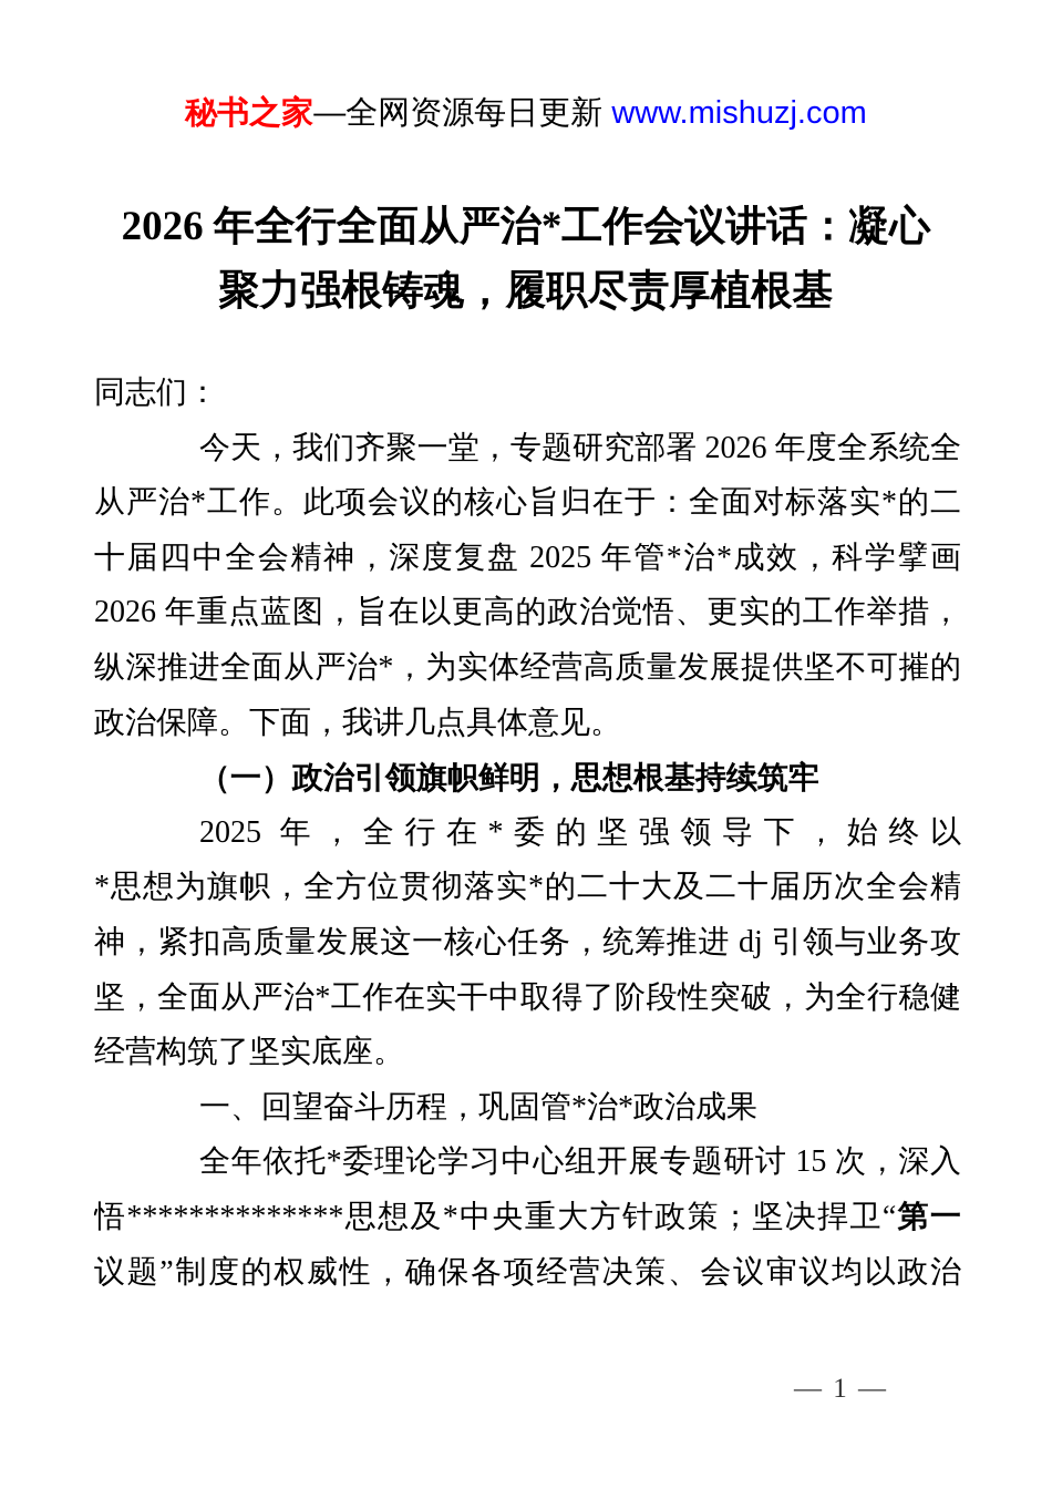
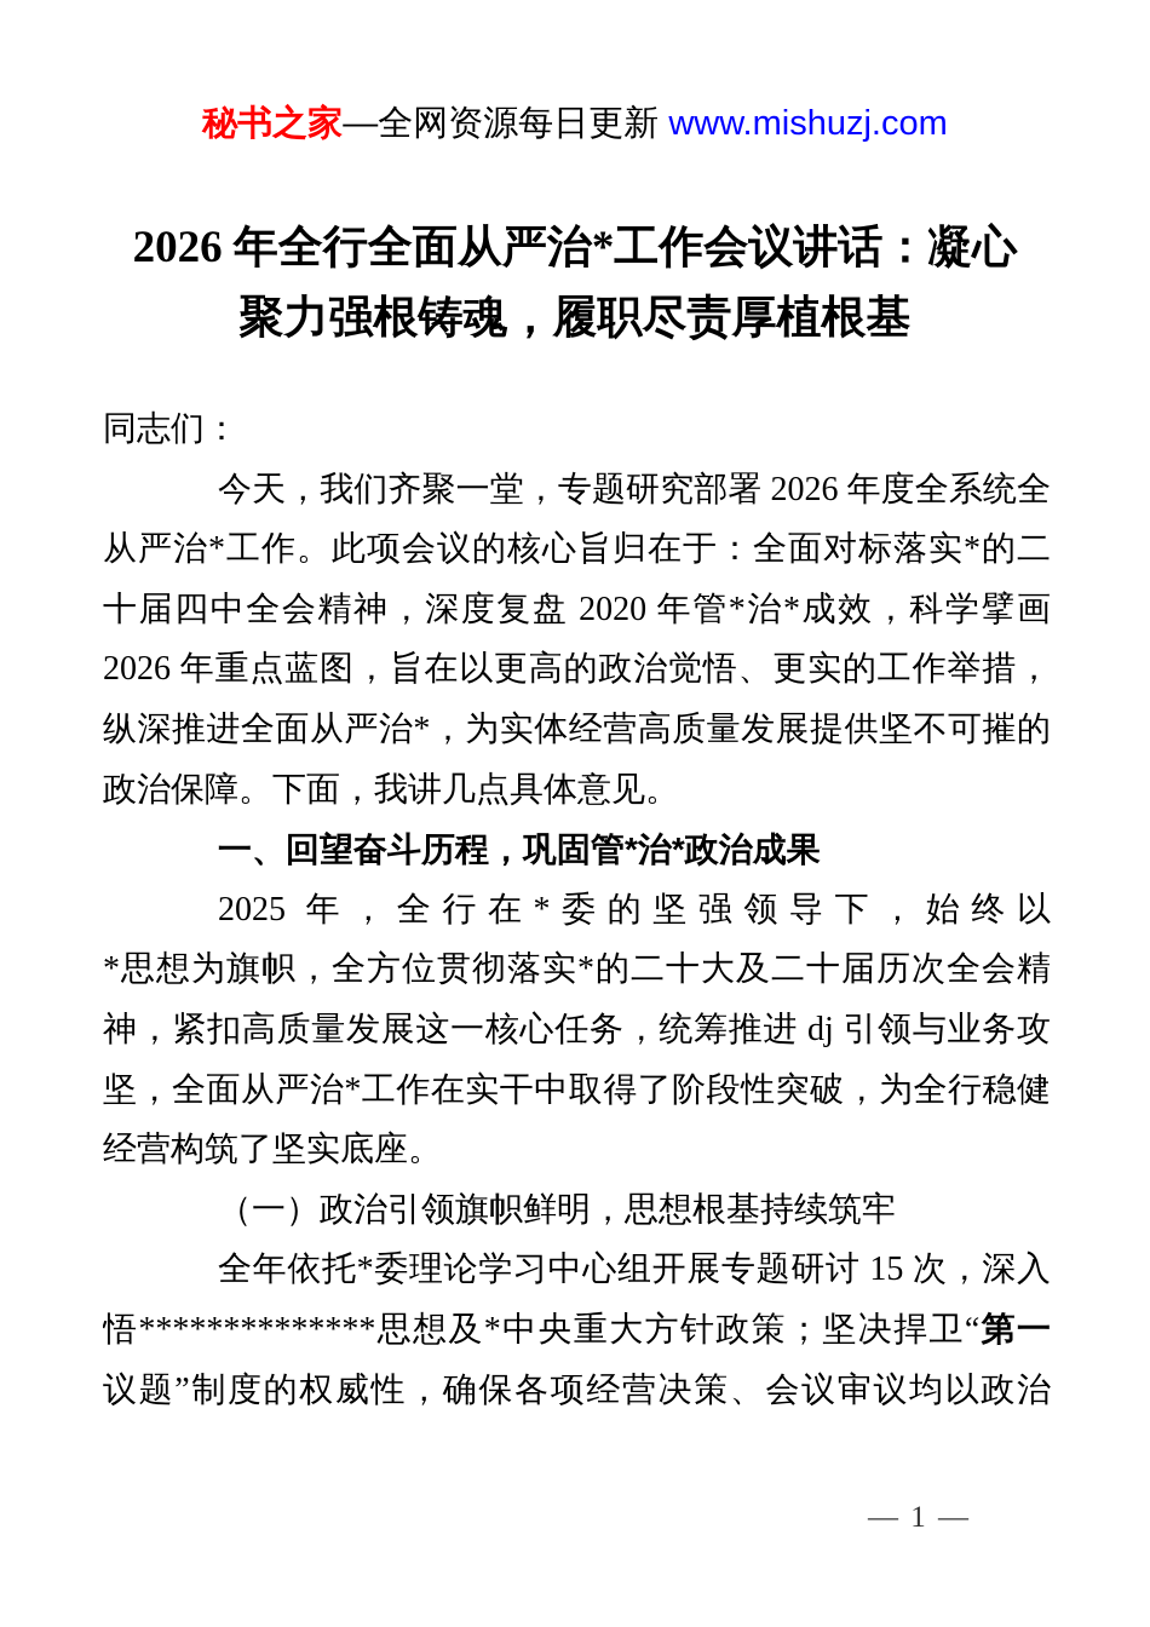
  秘书之家—全网资源每日更新 www.mishuzj.com
  2026 年全行全面从严治*工作会议讲话：凝心
  聚力强根铸魂，履职尽责厚植根基
  同志们：
  今天，我们齐聚一堂，专题研究部署 2026 年度全系统全
  从严治*工作。此项会议的核心旨归在于：全面对标落实*的二
- 十届四中全会精神，深度复盘 2025 年管*治*成效，科学擘画
+ 十届四中全会精神，深度复盘 2020 年管*治*成效，科学擘画
  2026 年重点蓝图，旨在以更高的政治觉悟、更实的工作举措，
  纵深推进全面从严治*，为实体经营高质量发展提供坚不可摧的
  政治保障。下面，我讲几点具体意见。
- （一）政治引领旗帜鲜明，思想根基持续筑牢
+ 一、回望奋斗历程，巩固管*治*政治成果
  *思想为旗帜，全方位贯彻落实*的二十大及二十届历次全会精
  神，紧扣高质量发展这一核心任务，统筹推进 dj 引领与业务攻
  坚，全面从严治*工作在实干中取得了阶段性突破，为全行稳健
  经营构筑了坚实底座。
- 一、回望奋斗历程，巩固管*治*政治成果
+ （一）政治引领旗帜鲜明，思想根基持续筑牢
  全年依托*委理论学习中心组开展专题研讨 15 次，深入
  悟**************思想及*中央重大方针政策；坚决捍卫“第一
  议题”制度的权威性，确保各项经营决策、会议审议均以政治
  — 1 —
